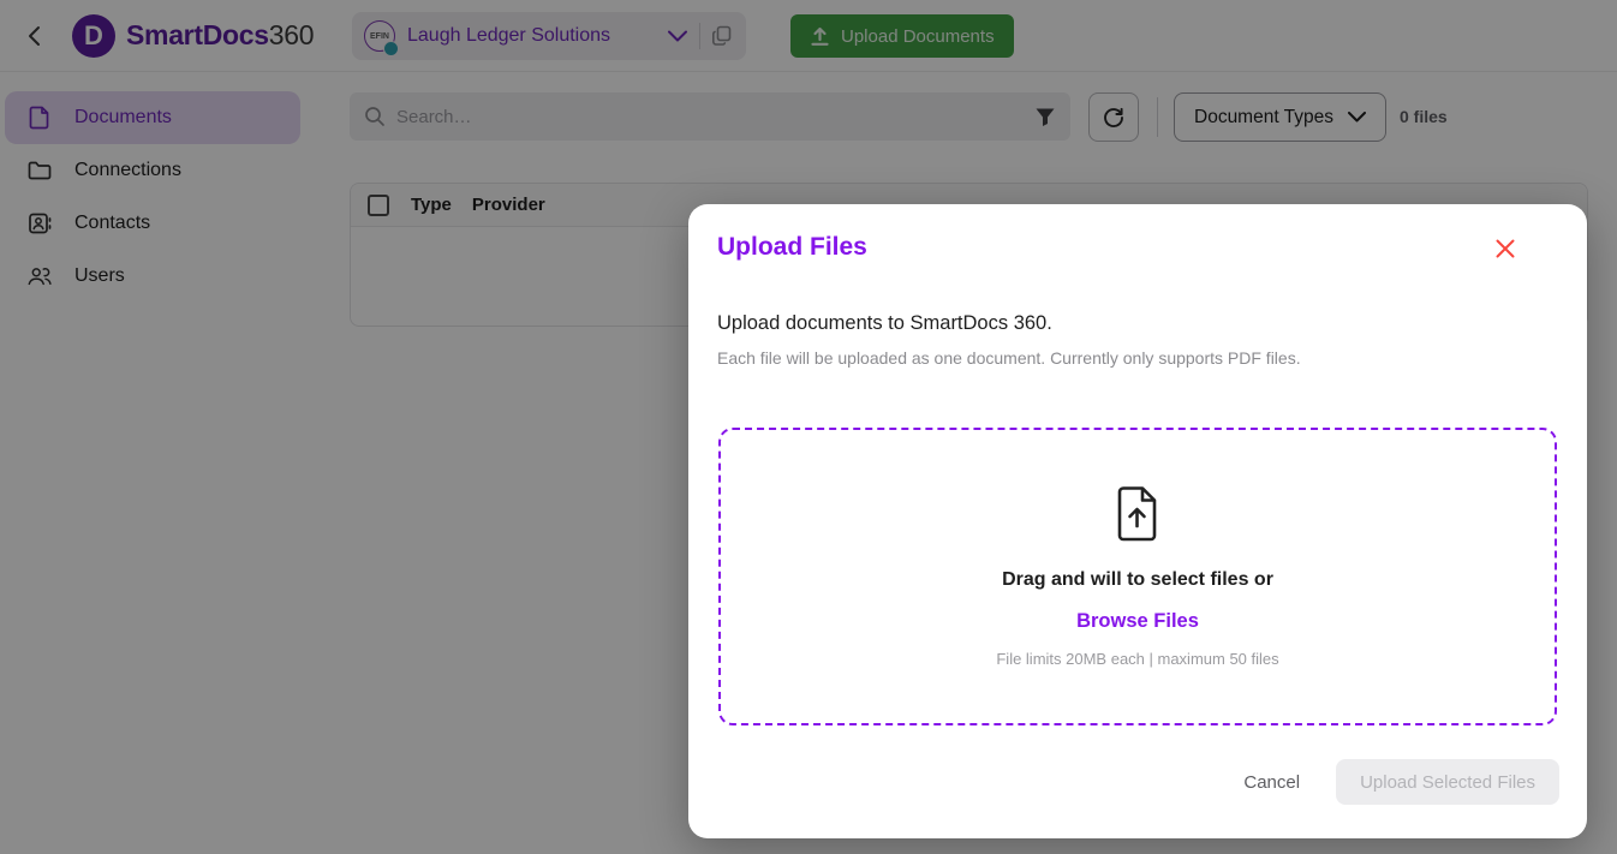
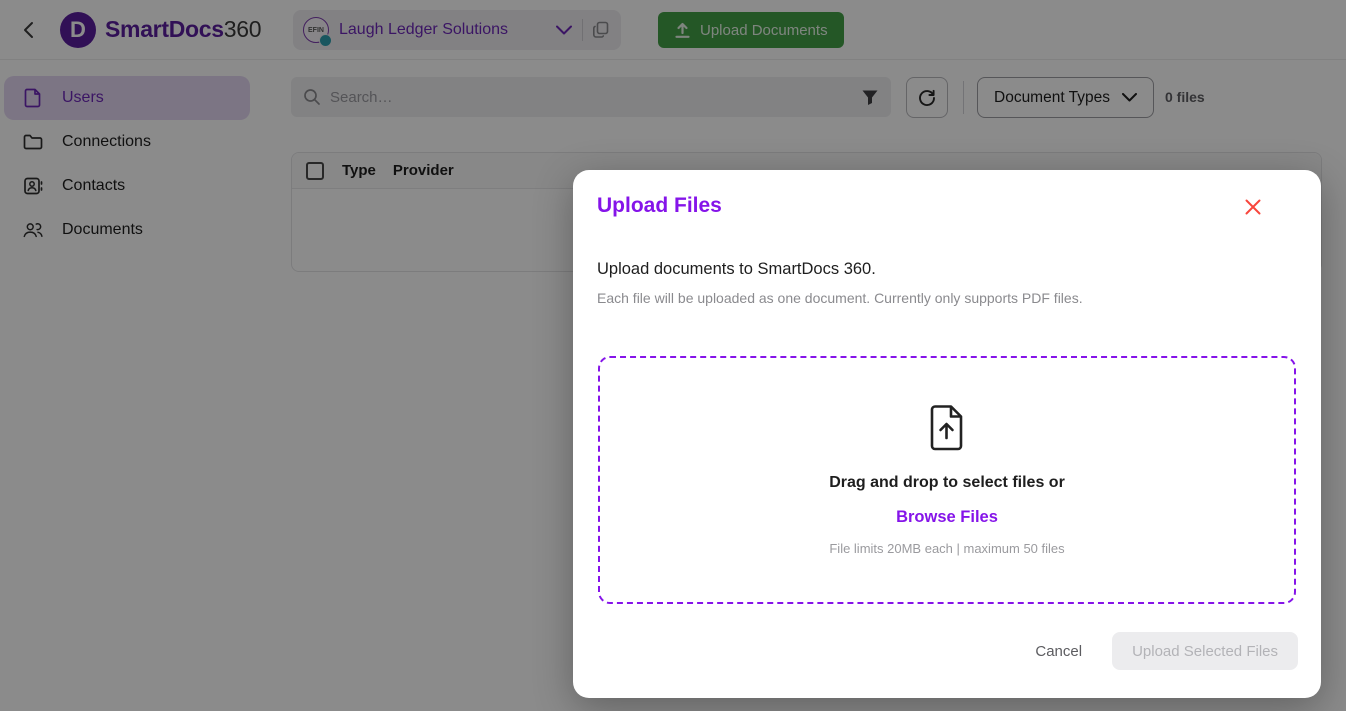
  D
  SmartDocs360
  Laugh Ledger Solutions
  Upload Documents
- Documents
+ Users
  Connections
  Contacts
- Users
+ Documents
  Search…
  Document Types
  0 files
  Type
  Provider
  Upload Files
  Upload documents to SmartDocs 360.
  Each file will be uploaded as one document. Currently only supports PDF files.
- Drag and will to select files or
+ Drag and drop to select files or
  Browse Files
  File limits 20MB each | maximum 50 files
  Cancel
  Upload Selected Files
